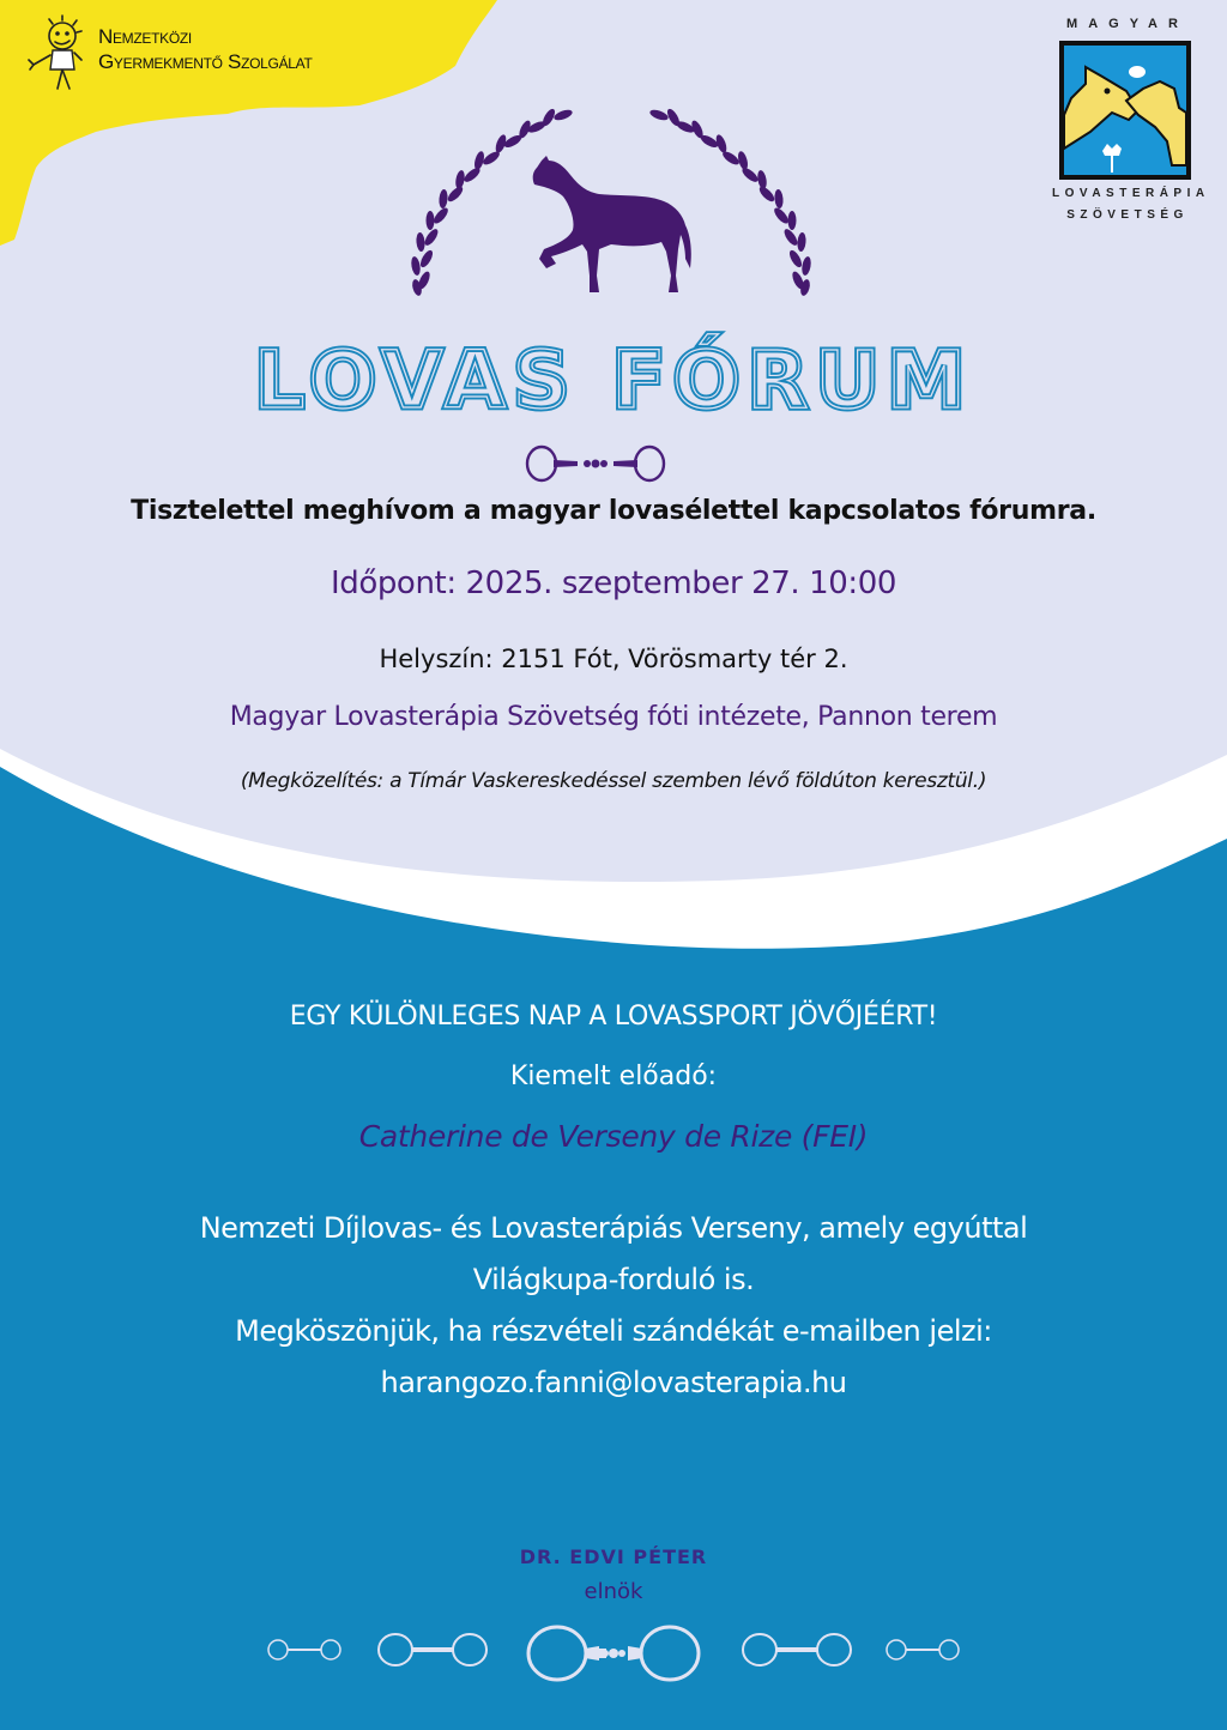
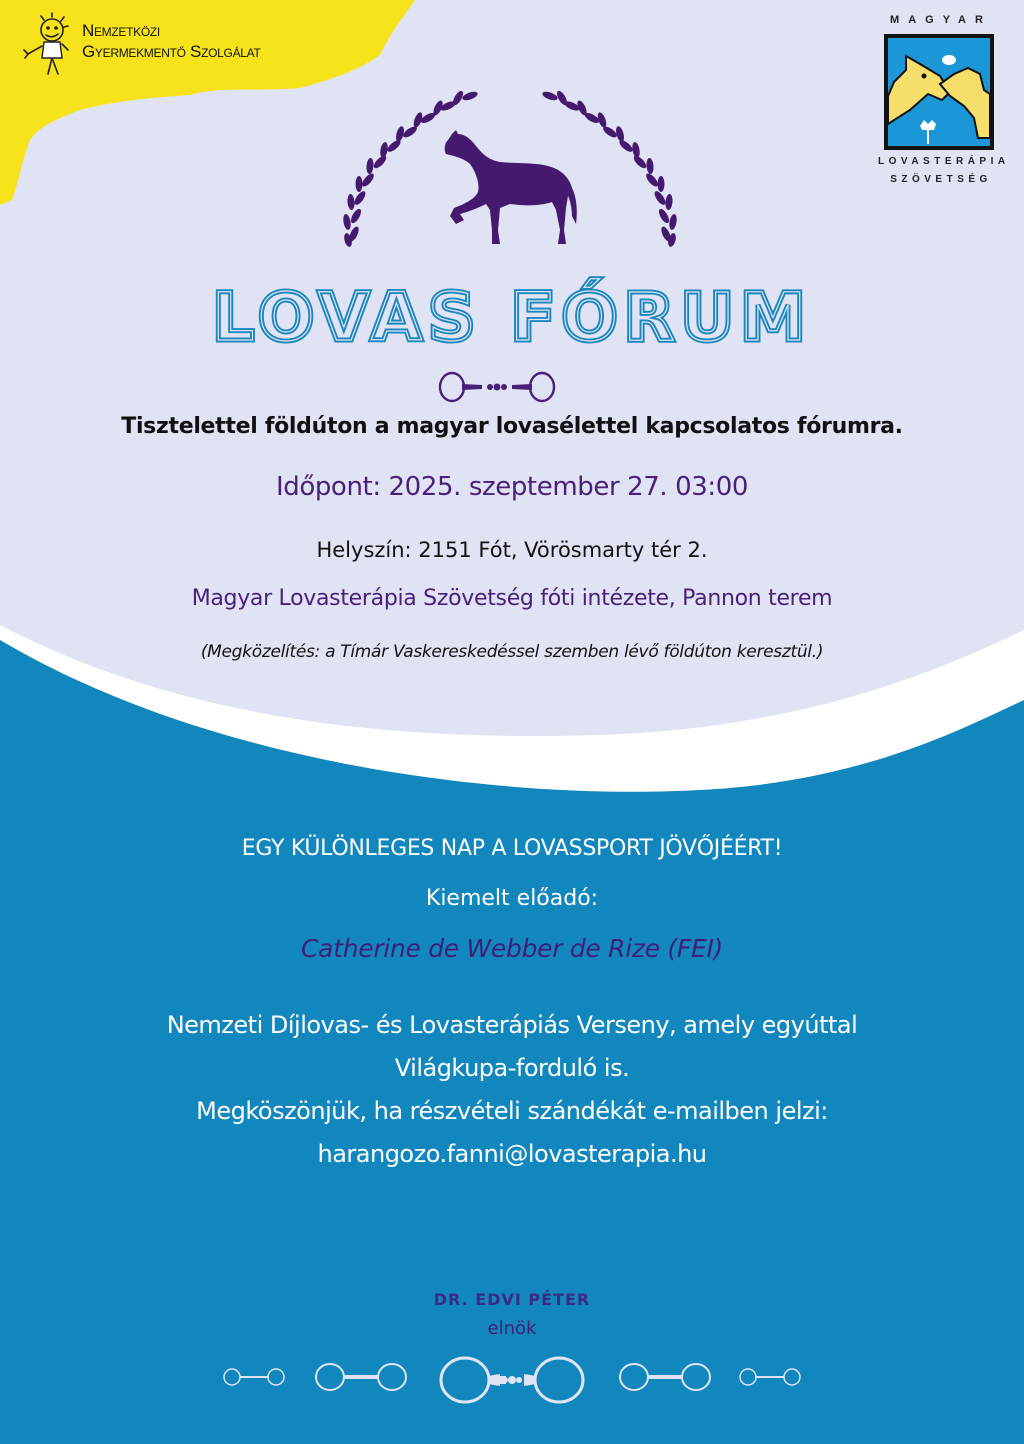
  Nemzetközi
  Gyermekmentő Szolgálat
  MAGYAR
  LOVASTERÁPIA
  SZÖVETSÉG
  LOVAS FÓRUM
- Tisztelettel meghívom a magyar lovasélettel kapcsolatos fórumra.
+ Tisztelettel földúton a magyar lovasélettel kapcsolatos fórumra.
- Időpont: 2025. szeptember 27. 10:00
+ Időpont: 2025. szeptember 27. 03:00
  Helyszín: 2151 Fót, Vörösmarty tér 2.
  Magyar Lovasterápia Szövetség fóti intézete, Pannon terem
  (Megközelítés: a Tímár Vaskereskedéssel szemben lévő földúton keresztül.)
  EGY KÜLÖNLEGES NAP A LOVASSPORT JÖVŐJÉÉRT!
  Kiemelt előadó:
- Catherine de Verseny de Rize (FEI)
+ Catherine de Webber de Rize (FEI)
  Nemzeti Díjlovas- és Lovasterápiás Verseny, amely egyúttal
  Világkupa-forduló is.
  Megköszönjük, ha részvételi szándékát e-mailben jelzi:
  harangozo.fanni@lovasterapia.hu
  DR. EDVI PÉTER
  elnök
